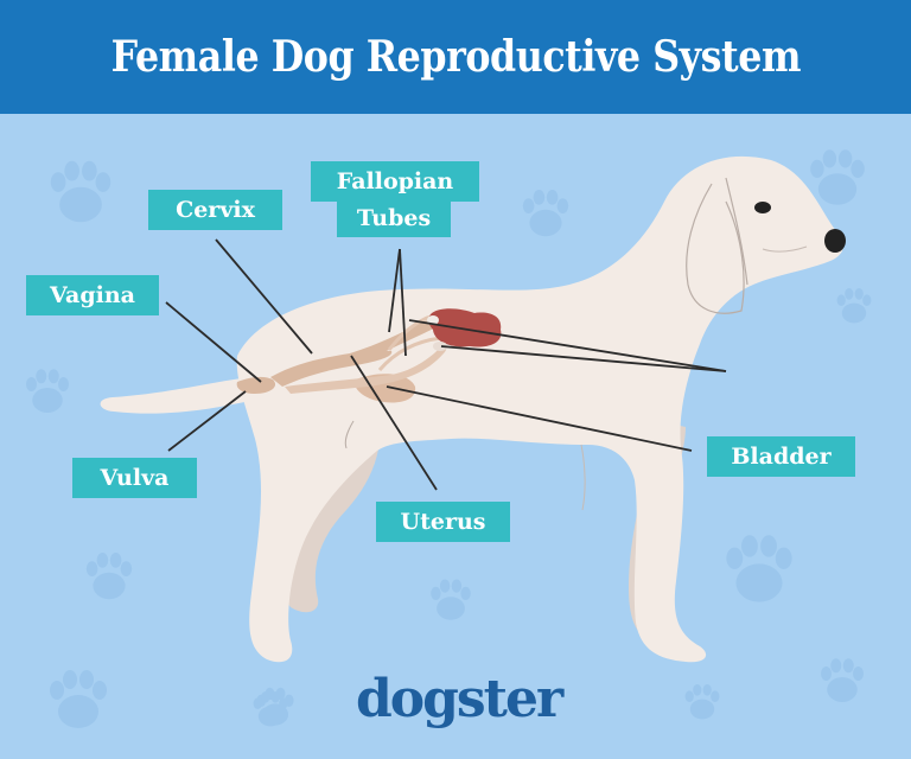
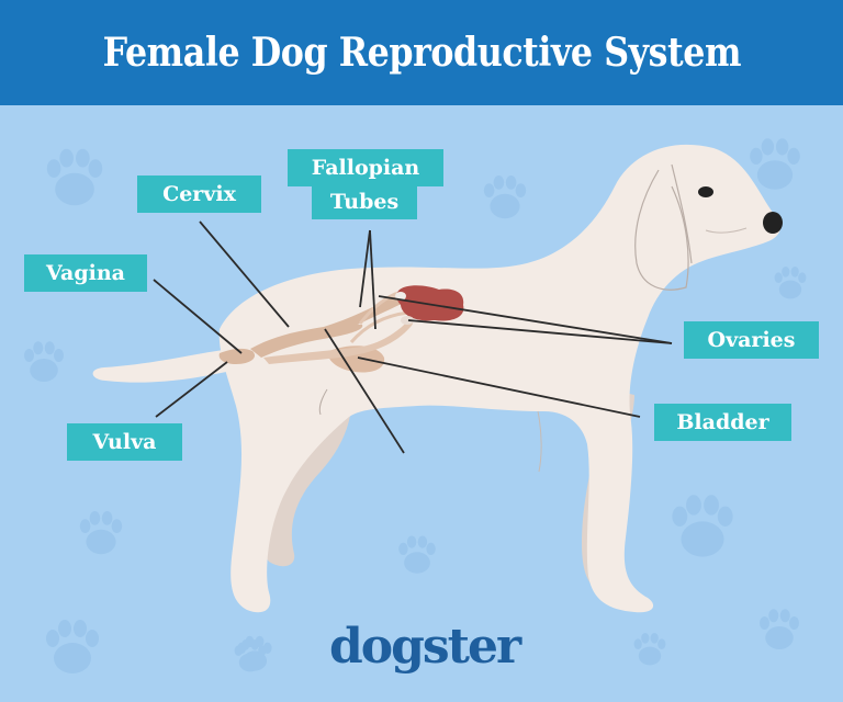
  Female Dog Reproductive System
  Cervix
  Fallopian
  Tubes
  Vagina
+ Ovaries
  Bladder
  Vulva
- Uterus
  dogster
